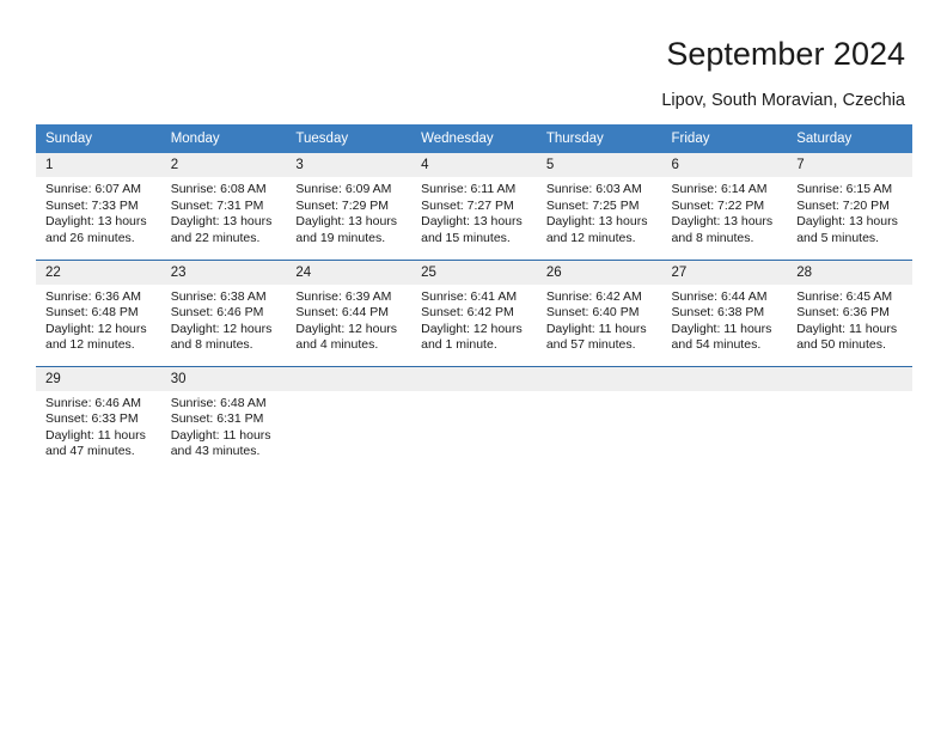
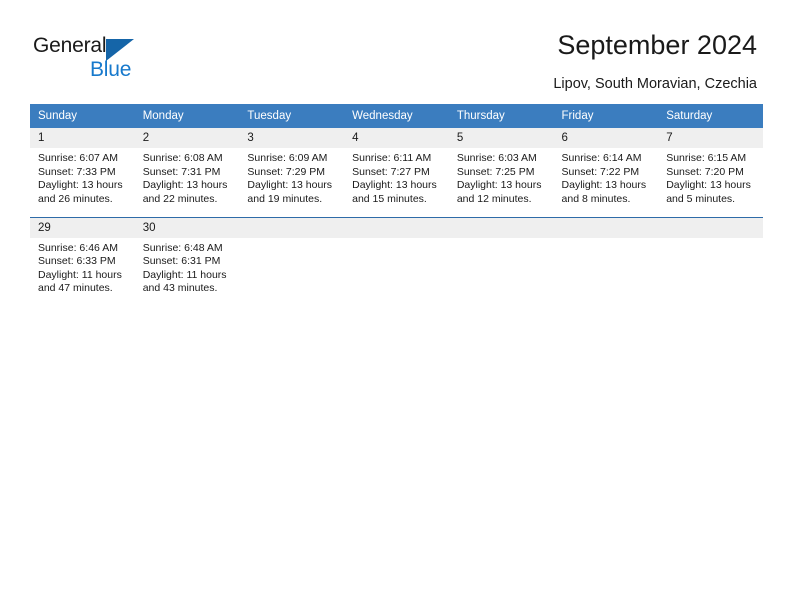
+ General
+ Blue
  September 2024
  Lipov, South Moravian, Czechia
  Sunday	Monday	Tuesday	Wednesday	Thursday	Friday	Saturday
  1Sunrise: 6:07 AMSunset: 7:33 PMDaylight: 13 hoursand 26 minutes.	2Sunrise: 6:08 AMSunset: 7:31 PMDaylight: 13 hoursand 22 minutes.	3Sunrise: 6:09 AMSunset: 7:29 PMDaylight: 13 hoursand 19 minutes.	4Sunrise: 6:11 AMSunset: 7:27 PMDaylight: 13 hoursand 15 minutes.	5Sunrise: 6:03 AMSunset: 7:25 PMDaylight: 13 hoursand 12 minutes.	6Sunrise: 6:14 AMSunset: 7:22 PMDaylight: 13 hoursand 8 minutes.	7Sunrise: 6:15 AMSunset: 7:20 PMDaylight: 13 hoursand 5 minutes.
- 22Sunrise: 6:36 AMSunset: 6:48 PMDaylight: 12 hoursand 12 minutes.	23Sunrise: 6:38 AMSunset: 6:46 PMDaylight: 12 hoursand 8 minutes.	24Sunrise: 6:39 AMSunset: 6:44 PMDaylight: 12 hoursand 4 minutes.	25Sunrise: 6:41 AMSunset: 6:42 PMDaylight: 12 hoursand 1 minute.	26Sunrise: 6:42 AMSunset: 6:40 PMDaylight: 11 hoursand 57 minutes.	27Sunrise: 6:44 AMSunset: 6:38 PMDaylight: 11 hoursand 54 minutes.	28Sunrise: 6:45 AMSunset: 6:36 PMDaylight: 11 hoursand 50 minutes.
  29Sunrise: 6:46 AMSunset: 6:33 PMDaylight: 11 hoursand 47 minutes.	30Sunrise: 6:48 AMSunset: 6:31 PMDaylight: 11 hoursand 43 minutes.
